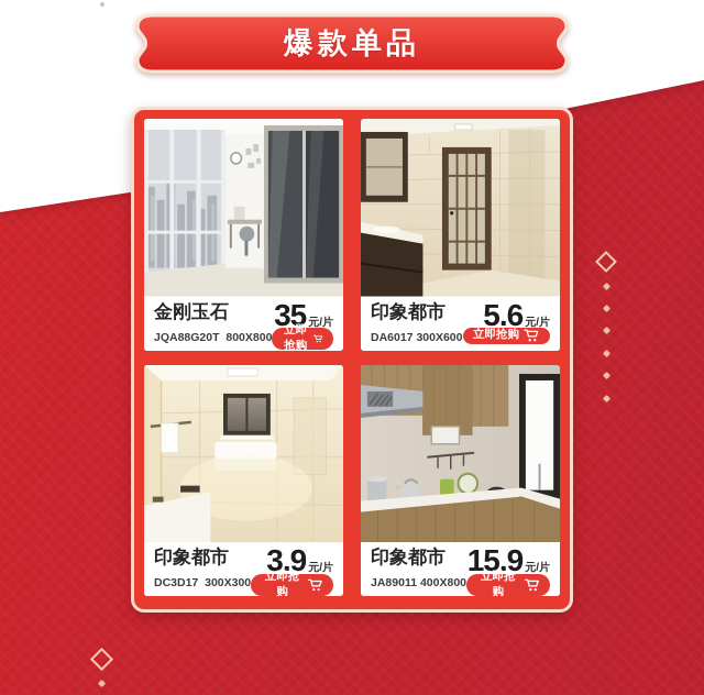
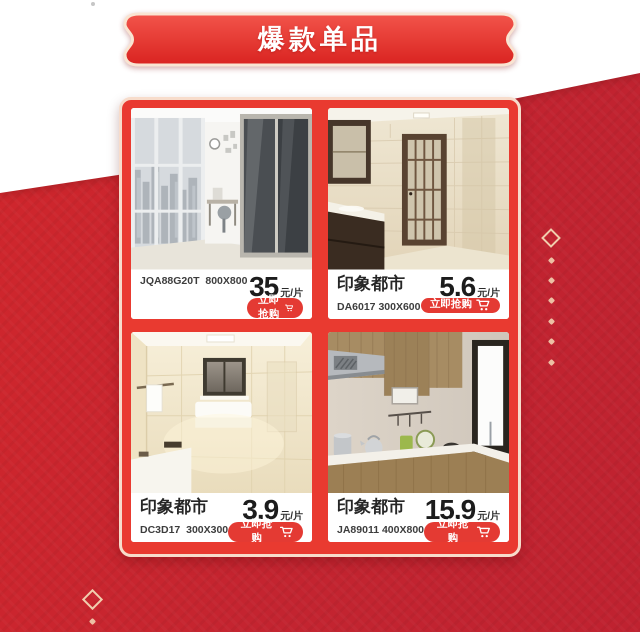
  爆款单品
- 金刚玉石
  JQA88G20T 800X800
  35
  元/片
  立即抢购
  印象都市
  DA6017 300X600
  5.6
  元/片
  立即抢购
  印象都市
  DC3D17 300X300
  3.9
  元/片
  立即抢购
  印象都市
  JA89011 400X800
  15.9
  元/片
  立即抢购
